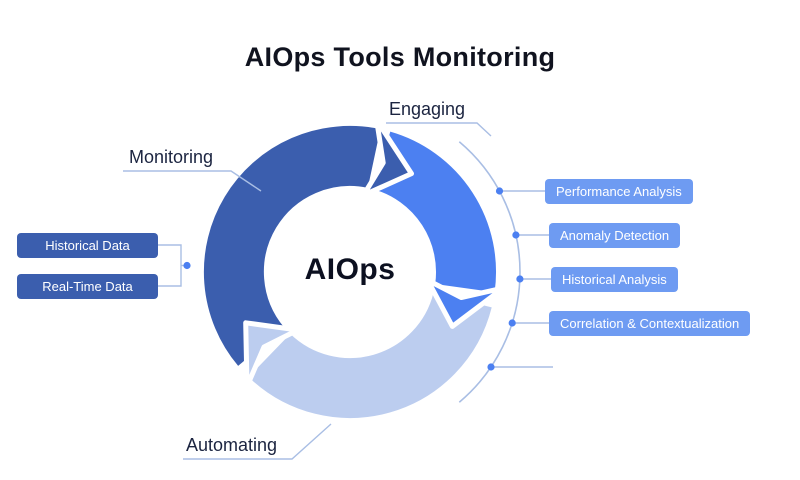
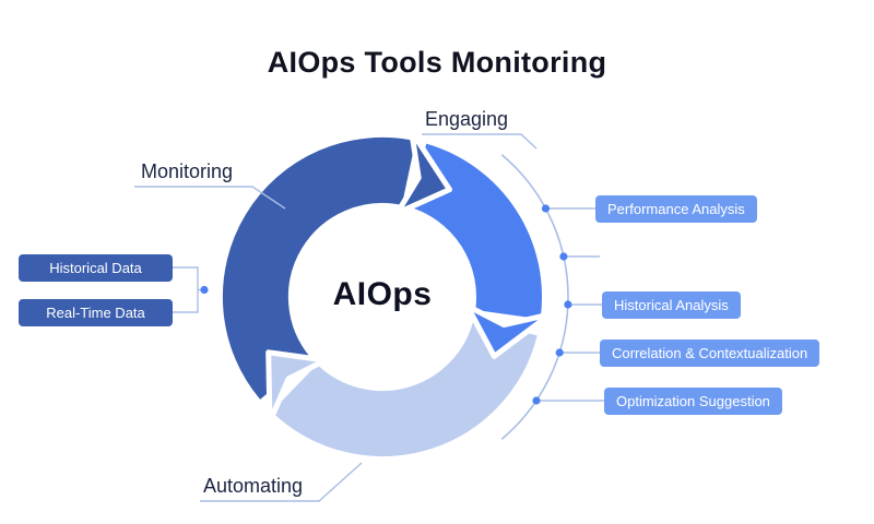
  AIOps Tools Monitoring
  Engaging
  Monitoring
  Automating
  AIOps
  Historical Data
  Real-Time Data
  Performance Analysis
- Anomaly Detection
  Historical Analysis
  Correlation & Contextualization
+ Optimization Suggestion
